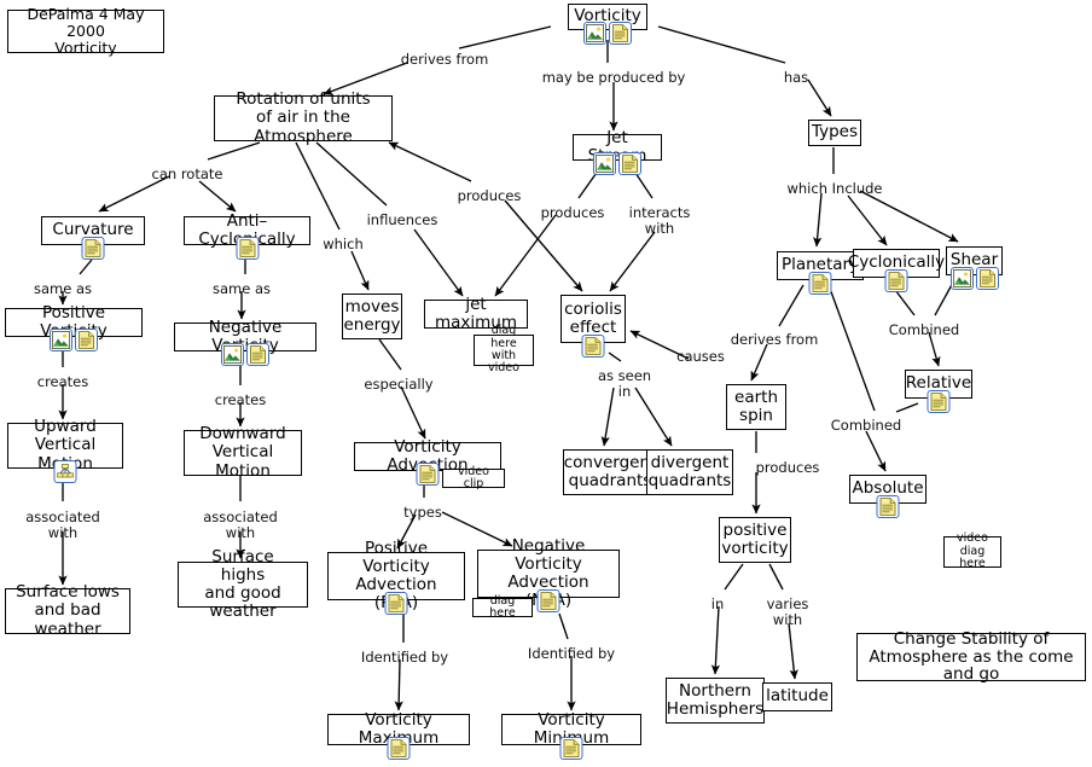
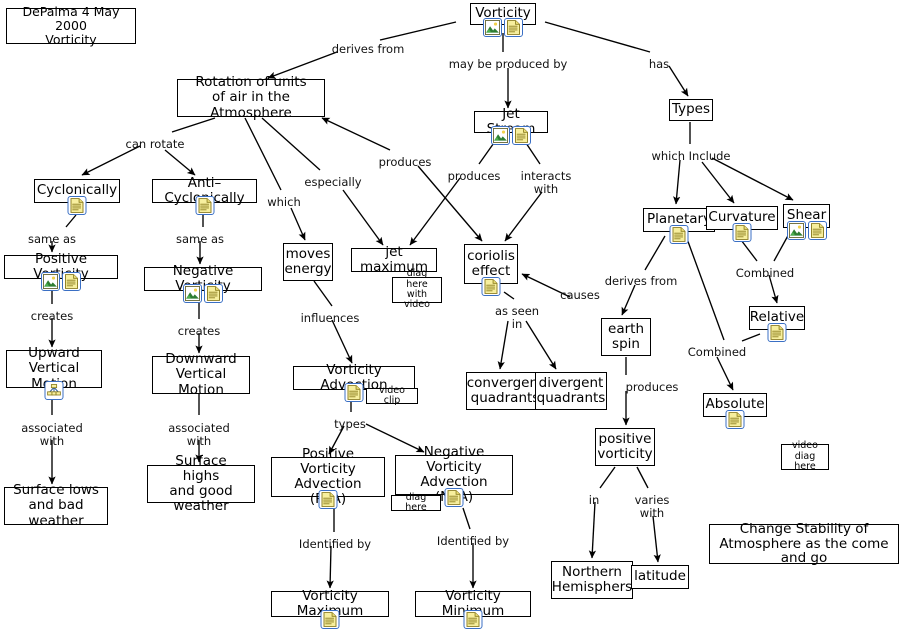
  DePalma 4 May 2000
  Vorticity
  Vorticity
  Rotation of units
  of air in the Atmosphere
  Types
- Curvature
+ Cyclonically
  Anti–Cyclcally
  Planetar
- Cyclonically
+ Curvature
  Shear
  moves
  energy
  jet maximum
  coriolis
  effect
  Upward
  Vertical Mon
  Downward
  Vertical Motion
  earth
  spin
  Relative
  Vorticity Advtion
  convergen
  quadrant
  divergent
  quadrants
  Absolute
  positive
  vorticity
  Positive Vorticity
  Advection ()
  Negative Vorticity
  Advection )
  Surface lows
  and bad weather
  Surface highs
  and good weather
  Northern
  Hemisphers
  latitude
  Vorticity Maum
  Vorticity Minum
  diag here
  with video
  video clip
  diag here
  video
  diag here
  Change Stability of
  Atmosphere as the come and go
  derives from
  may be produced by
  has
  can rotate
  which Include
  produces
- influences
+ especially
  produces
  interacts
  with
  which
  same as
  same as
  Combined
  derives from
  causes
  creates
  as seen
  in
- especially
+ influences
  creates
  Combined
  produces
  associated
  with
  associated
  with
  types
  in
  varies
  with
  Identified by
  Identified by
